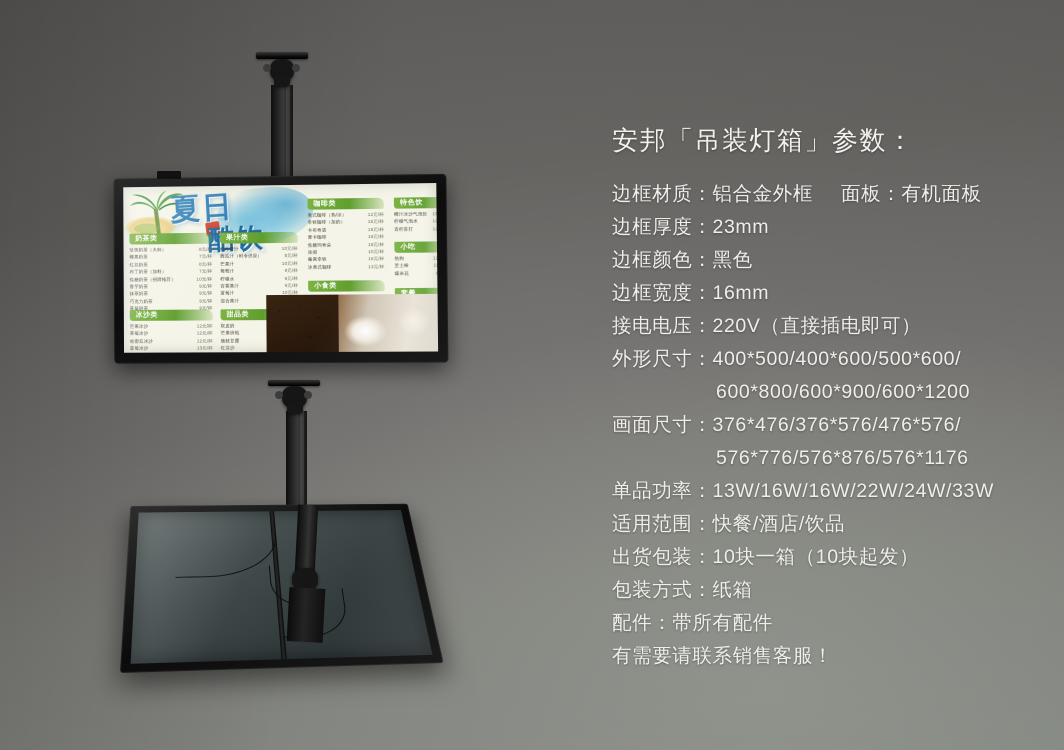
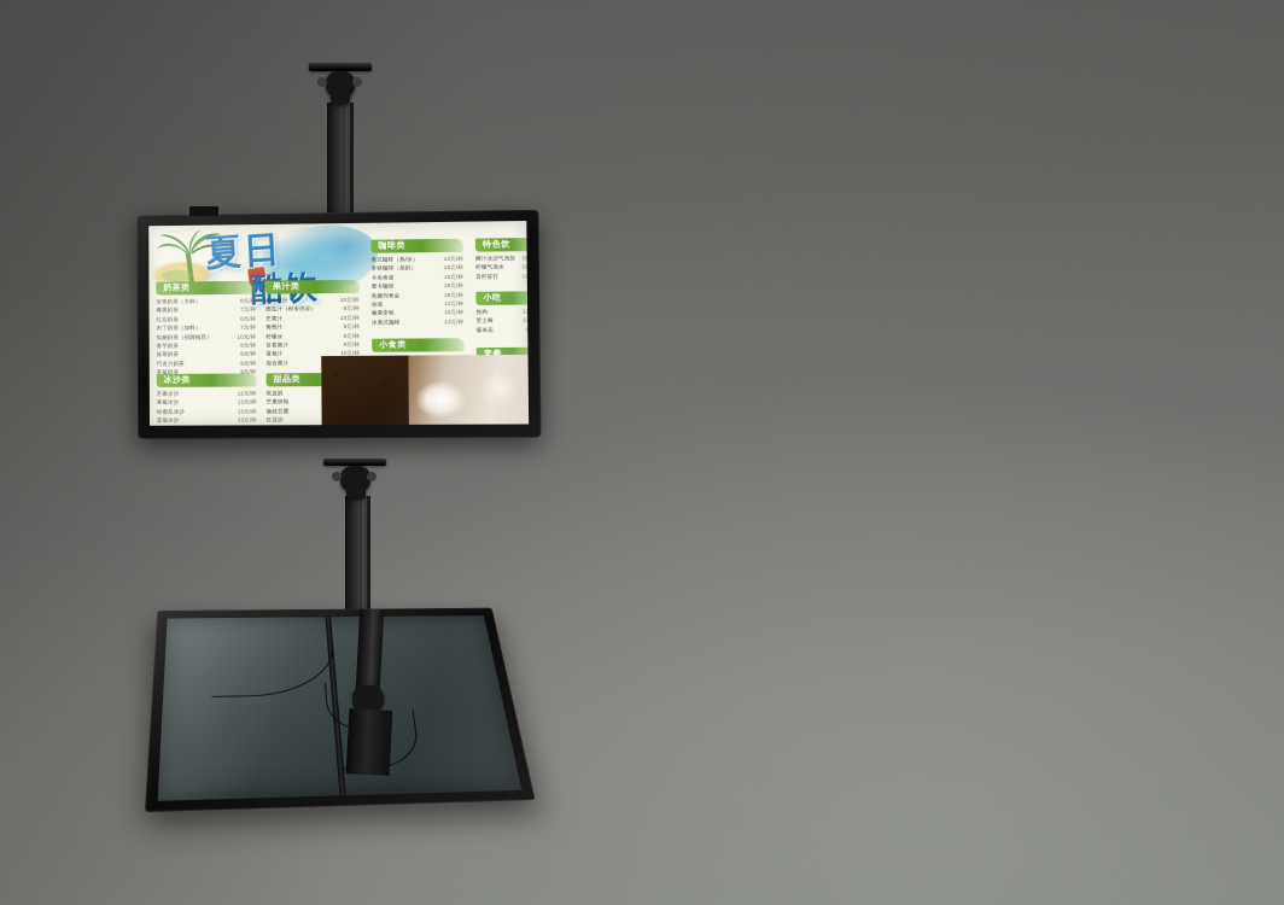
- 安邦「吊装灯箱」参数：
- 边框材质：铝合金外框 面板：有机面板
- 边框厚度：23mm
- 边框颜色：黑色
- 边框宽度：16mm
- 接电电压：220V（直接插电即可）
- 外形尺寸：400*500/400*600/500*600/
- 600*800/600*900/600*1200
- 画面尺寸：376*476/376*576/476*576/
- 576*776/576*876/576*1176
- 单品功率：13W/16W/16W/22W/24W/33W
- 适用范围：快餐/酒店/饮品
- 出货包装：10块一箱（10块起发）
- 包装方式：纸箱
- 配件：带所有配件
- 有需要请联系销售客服！
